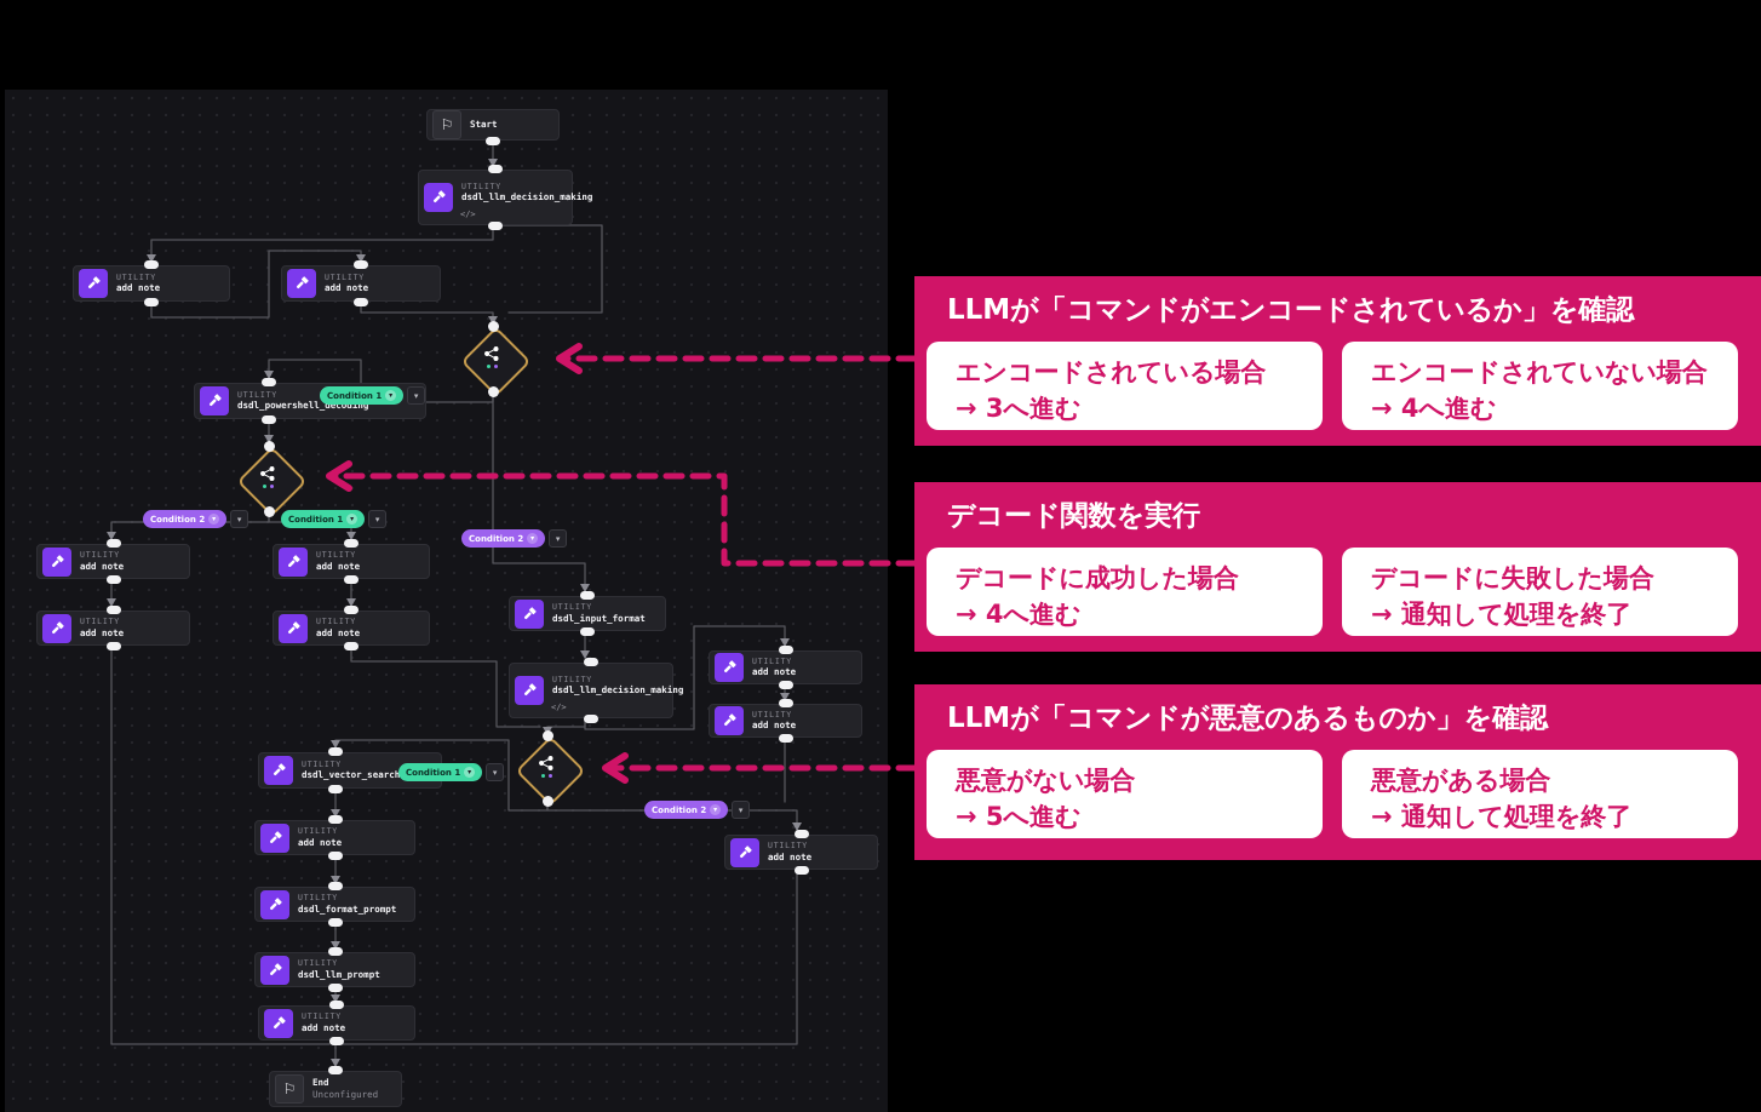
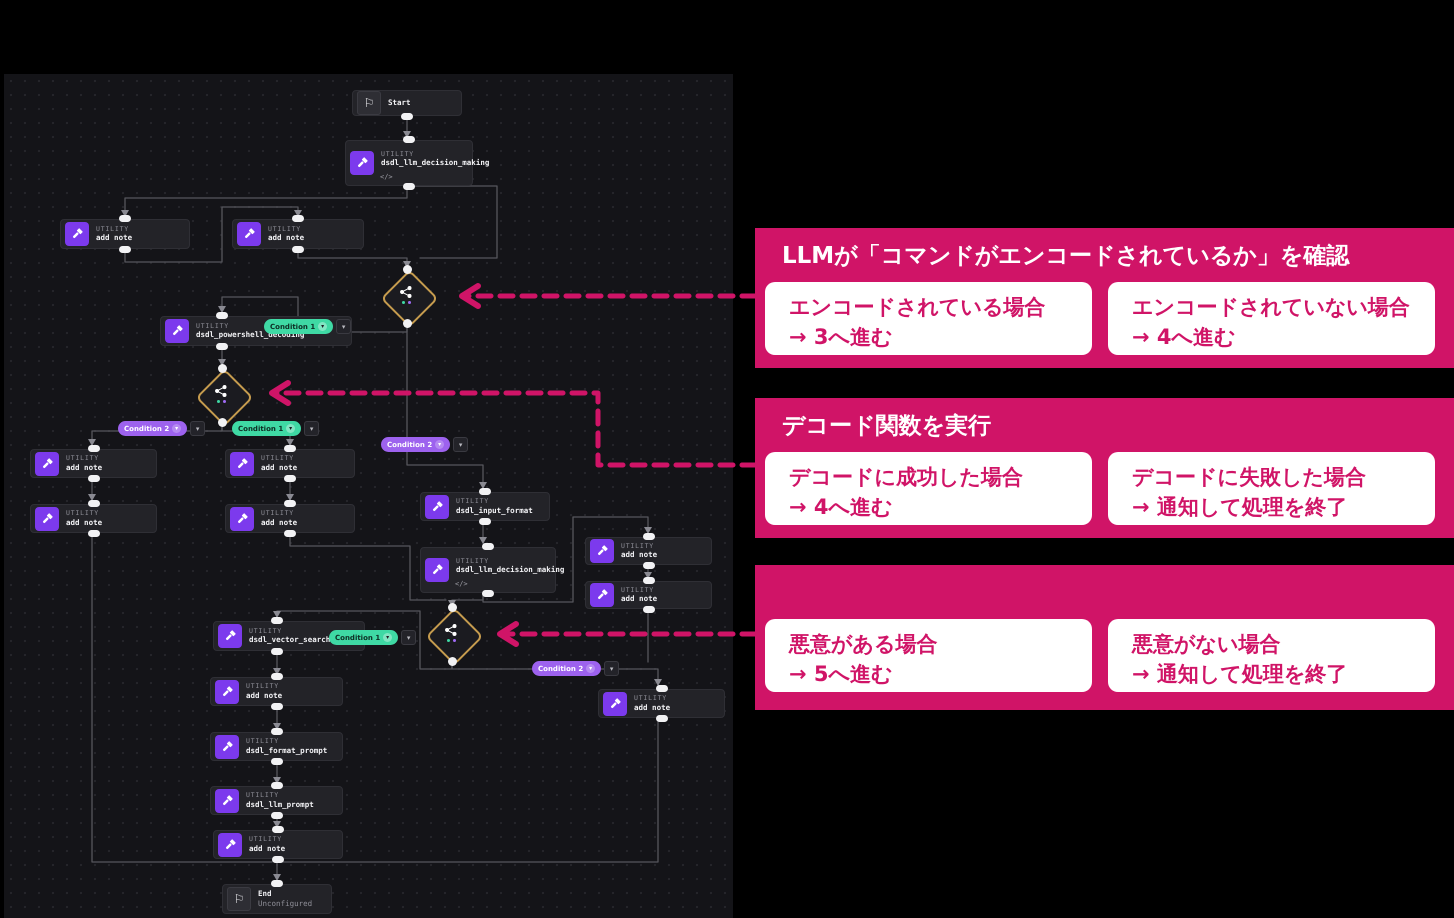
  ⚐
  Start
  UTILITY
  dsdl_llm_decision_making
  </>
  UTILITY
  add note
  UTILITY
  add note
  UTILITY
  dsdl_powershell_decoding
  UTILITY
  add note
  UTILITY
  add note
  UTILITY
  add note
  UTILITY
  add note
  UTILITY
  dsdl_input_format
  UTILITY
  dsdl_llm_decision_making
  </>
  UTILITY
  add note
  UTILITY
  add note
  UTILITY
  dsdl_vector_search
  UTILITY
  add note
  UTILITY
  dsdl_format_prompt
  UTILITY
  dsdl_llm_prompt
  UTILITY
  add note
  UTILITY
  add note
  ⚐
  End
  Unconfigured
  Condition 1
  ▾
  Condition 2
  ▾
  Condition 1
  ▾
  Condition 2
  ▾
  Condition 1
  ▾
  Condition 2
  ▾
  LLMが「コマンドがエンコードされているか」を確認
  エンコードされている場合
  → 3へ進む
  エンコードされていない場合
  → 4へ進む
  デコード関数を実行
  デコードに成功した場合
  → 4へ進む
  デコードに失敗した場合
  → 通知して処理を終了
- LLMが「コマンドが悪意のあるものか」を確認
- 悪意がない場合
+ 悪意がある場合
  → 5へ進む
- 悪意がある場合
+ 悪意がない場合
  → 通知して処理を終了
